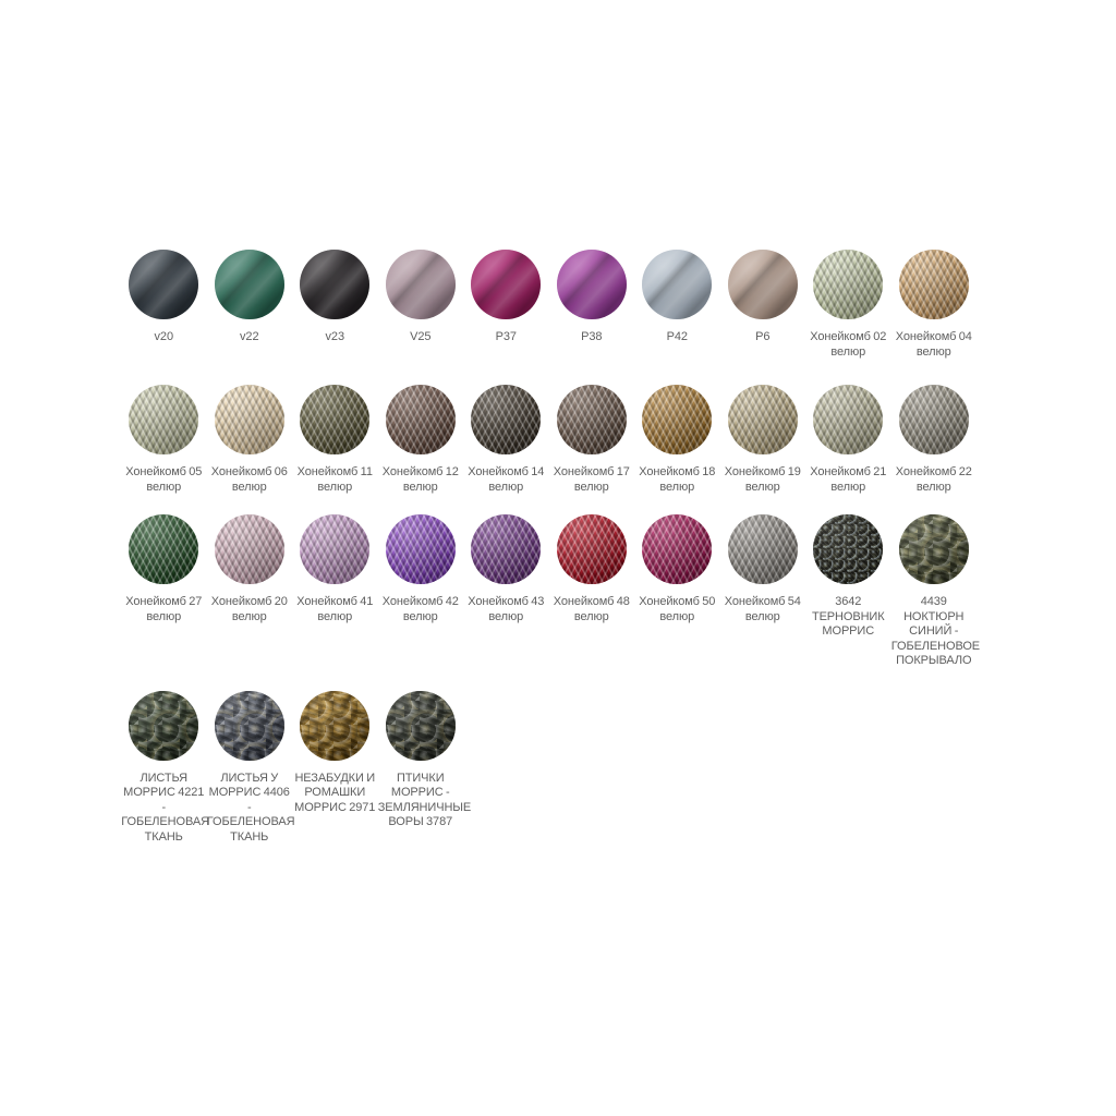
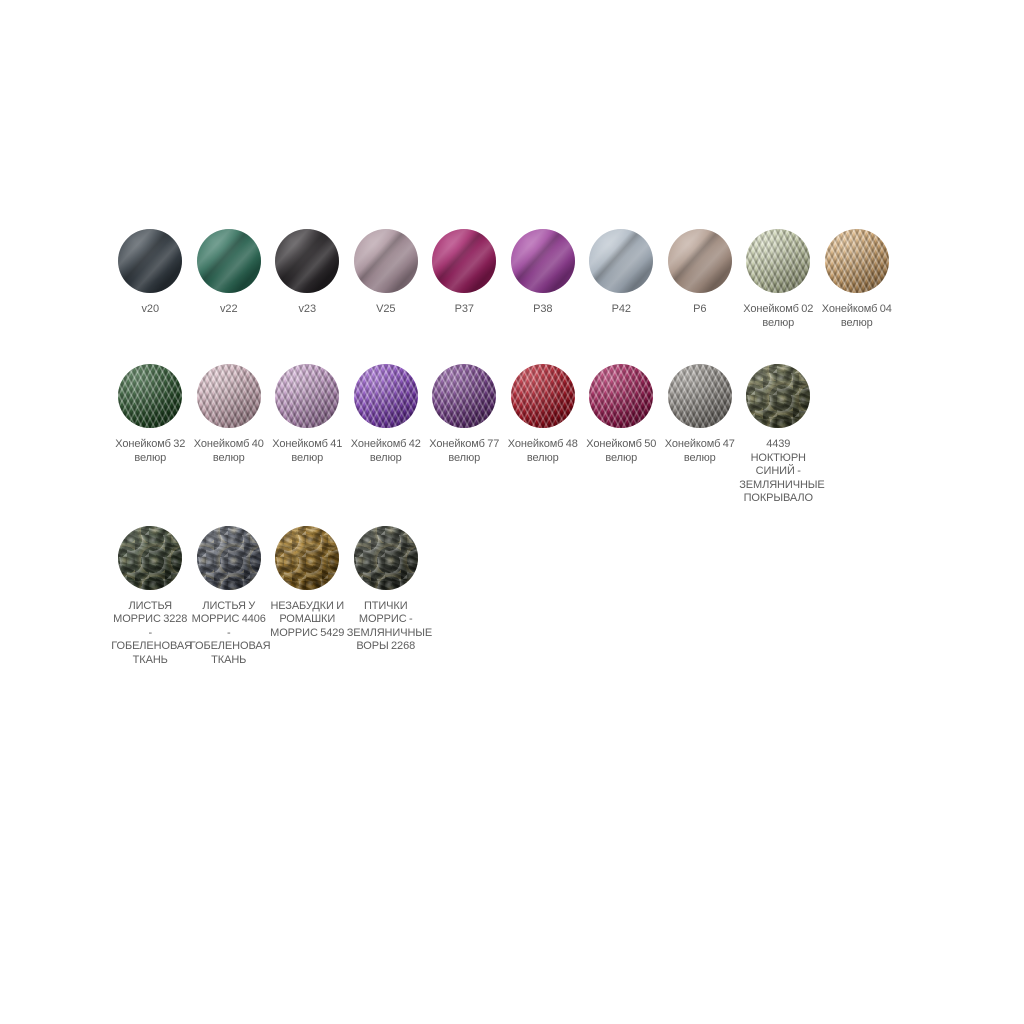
  v20
  v22
  v23
  V25
  P37
  P38
  P42
  P6
  Хонейкомб 02 велюр
  Хонейкомб 04 велюр
- Хонейкомб 05 велюр
- Хонейкомб 06 велюр
- Хонейкомб 11 велюр
- Хонейкомб 12 велюр
- Хонейкомб 14 велюр
- Хонейкомб 17 велюр
- Хонейкомб 18 велюр
- Хонейкомб 19 велюр
- Хонейкомб 21 велюр
- Хонейкомб 22 велюр
- Хонейкомб 27 велюр
+ Хонейкомб 32 велюр
- Хонейкомб 20 велюр
+ Хонейкомб 40 велюр
  Хонейкомб 41 велюр
  Хонейкомб 42 велюр
- Хонейкомб 43 велюр
+ Хонейкомб 77 велюр
  Хонейкомб 48 велюр
  Хонейкомб 50 велюр
- Хонейкомб 54 велюр
+ Хонейкомб 47 велюр
- 3642 ТЕРНОВНИК МОРРИС
- 4439 НОКТЮРН СИНИЙ - ГОБЕЛЕНОВОЕ ПОКРЫВАЛО
+ 4439 НОКТЮРН СИНИЙ - ЗЕМЛЯНИЧНЫЕ ПОКРЫВАЛО
- ЛИСТЬЯ МОРРИС 4221 - ГОБЕЛЕНОВАЯ ТКАНЬ
+ ЛИСТЬЯ МОРРИС 3228 - ГОБЕЛЕНОВАЯ ТКАНЬ
  ЛИСТЬЯ У МОРРИС 4406 - ГОБЕЛЕНОВАЯ ТКАНЬ
- НЕЗАБУДКИ И РОМАШКИ МОРРИС 2971
+ НЕЗАБУДКИ И РОМАШКИ МОРРИС 5429
- ПТИЧКИ МОРРИС - ЗЕМЛЯНИЧНЫЕ ВОРЫ 3787
+ ПТИЧКИ МОРРИС - ЗЕМЛЯНИЧНЫЕ ВОРЫ 2268
